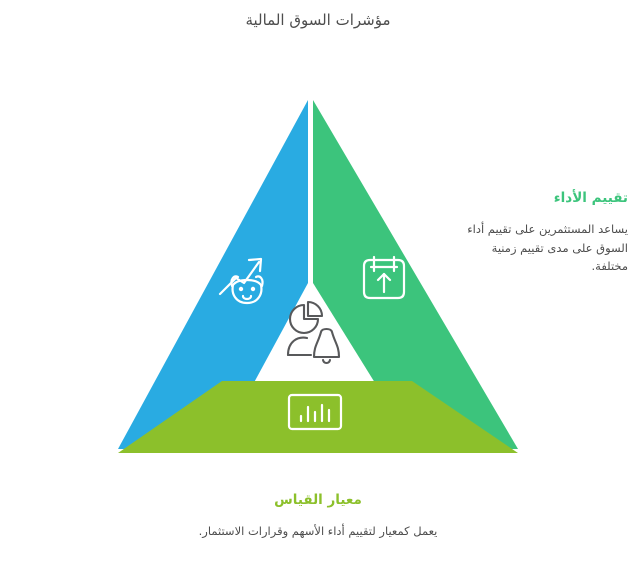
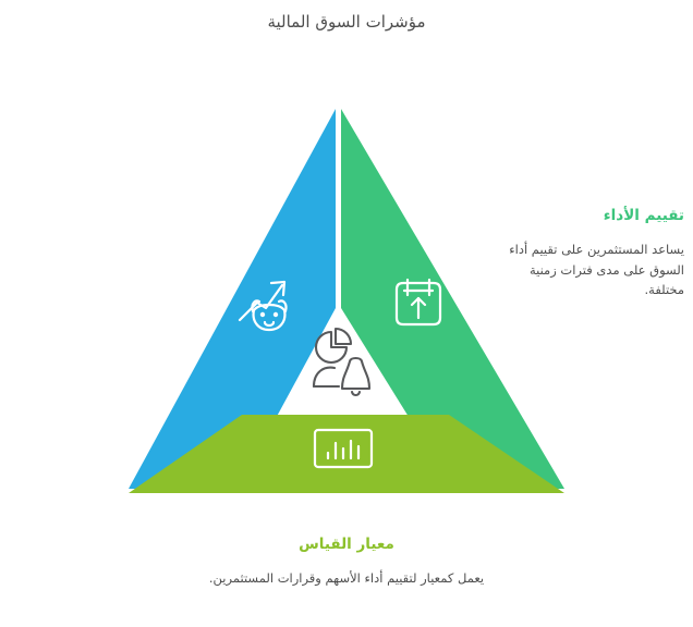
  مؤشرات السوق المالية
  تقييم الأداء
- يساعد المستثمرين على تقييم أداء السوق على مدى تقييم زمنية مختلفة.
+ يساعد المستثمرين على تقييم أداء السوق على مدى فترات زمنية مختلفة.
  معيار القياس
- يعمل كمعيار لتقييم أداء الأسهم وقرارات الاستثمار.
+ يعمل كمعيار لتقييم أداء الأسهم وقرارات المستثمرين.
